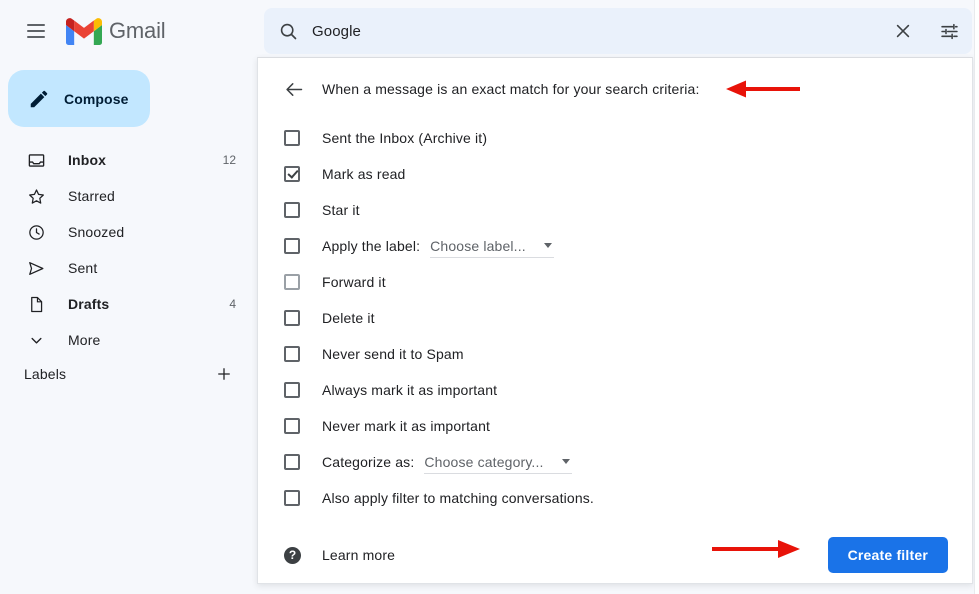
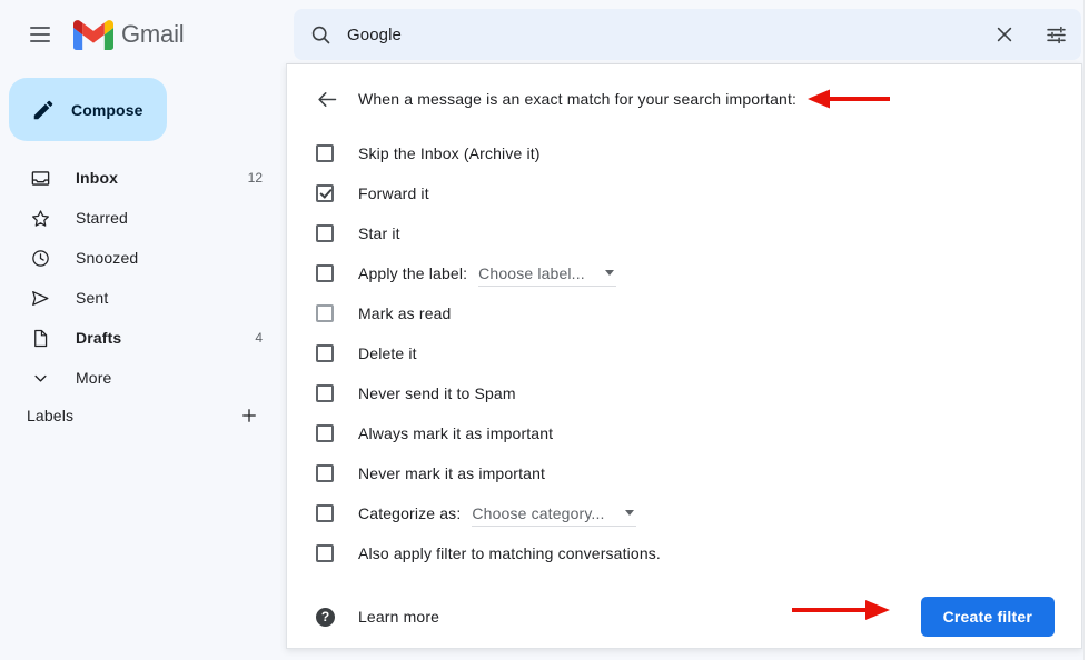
  Gmail
  Compose
  Inbox
  12
  Starred
  Snoozed
  Sent
  Drafts
  4
  More
  Labels
  Google
- When a message is an exact match for your search criteria:
+ When a message is an exact match for your search important:
- Sent the Inbox (Archive it)
+ Skip the Inbox (Archive it)
- Mark as read
+ Forward it
  Star it
  Apply the label:
  Choose label...
- Forward it
+ Mark as read
  Delete it
  Never send it to Spam
  Always mark it as important
  Never mark it as important
  Categorize as:
  Choose category...
  Also apply filter to matching conversations.
  ?
  Learn more
  Create filter
